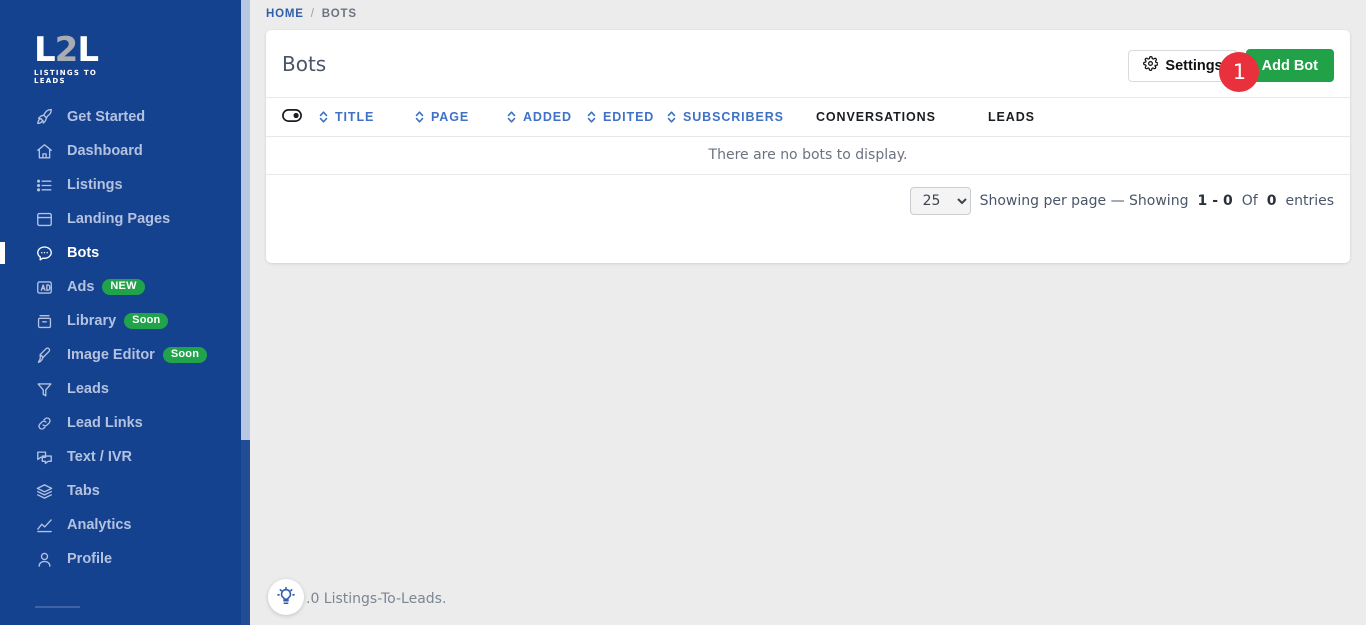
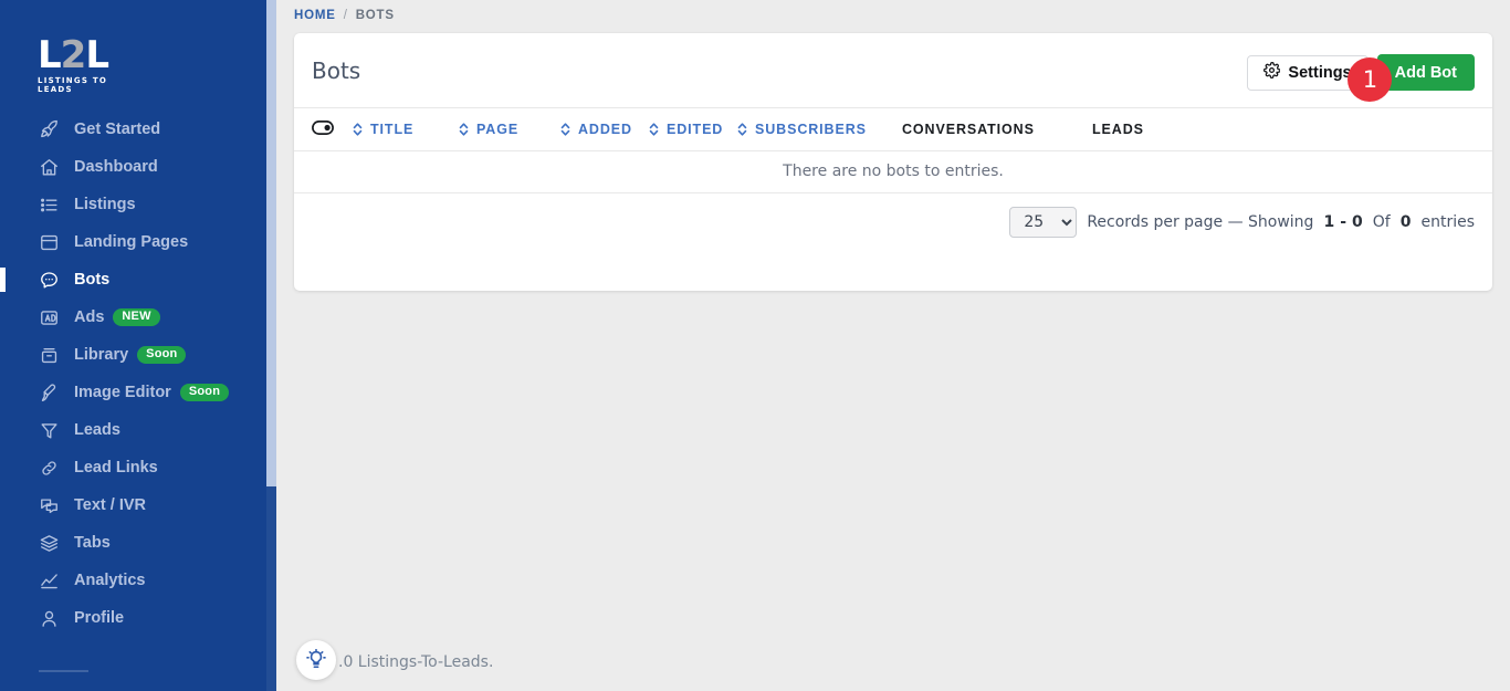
  L2L
  LISTINGS TO LEADS
  Get Started
  Dashboard
  Listings
  Landing Pages
  Bots
  Ads
  NEW
  Library
  Soon
  Image Editor
  Soon
  Leads
  Lead Links
  Text / IVR
  Tabs
  Analytics
  Profile
  HOME
  /
  BOTS
  Bots
  Settings
  Add Bot
  1
  	TITLE	PAGE	ADDED	EDITED	SUBSCRIBERS	CONVERSATIONS	LEADS
- There are no bots to display.
+ There are no bots to entries.
  25
- Showing per page — Showing
+ Records per page — Showing
  1
  -
  0
  Of
  0
  entries
  .0 Listings-To-Leads.
